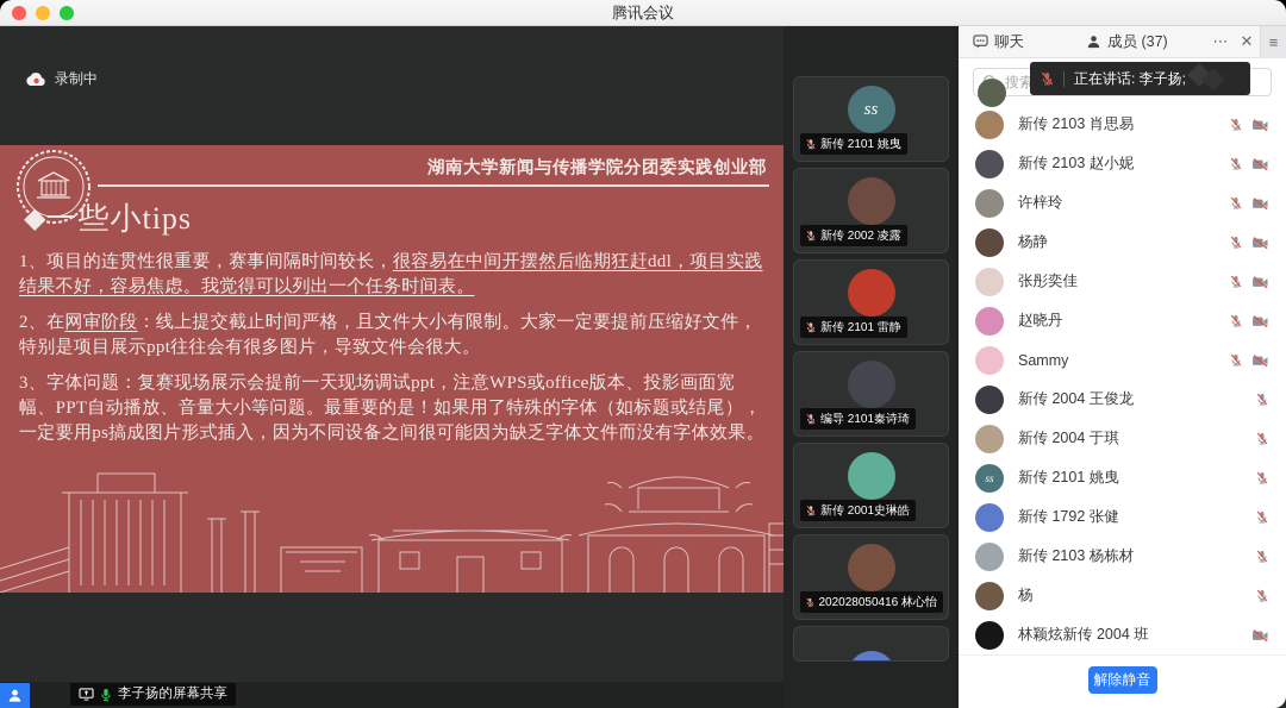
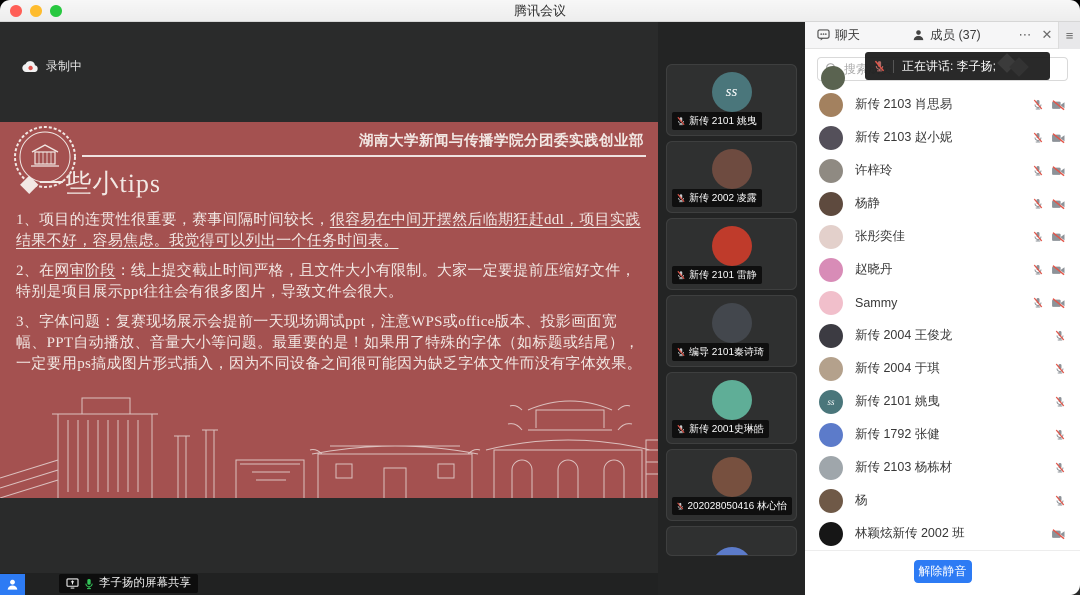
  腾讯会议
  录制中
  湖南大学新闻与传播学院分团委实践创业部
  ◆
  一些小tips
  1、项目的连贯性很重要，赛事间隔时间较长，很容易在中间开摆然后临期狂赶ddl，项目实践结果不好，容易焦虑。我觉得可以列出一个任务时间表。
  2、在网审阶段：线上提交截止时间严格，且文件大小有限制。大家一定要提前压缩好文件，特别是项目展示ppt往往会有很多图片，导致文件会很大。
  3、字体问题：复赛现场展示会提前一天现场调试ppt，注意WPS或office版本、投影画面宽幅、PPT自动播放、音量大小等问题。最重要的是！如果用了特殊的字体（如标题或结尾），一定要用ps搞成图片形式插入，因为不同设备之间很可能因为缺乏字体文件而没有字体效果。
  李子扬的屏幕共享
  ss
  新传 2101 姚曳
  新传 2002 凌露
  新传 2101 雷静
  编导 2101秦诗琦
  新传 2001史琳皓
  202028050416 林心怡
  聊天
  成员 (37)
  ⋯
  ✕
  ≡
  正在讲话: 李子扬;
  新传 2103 肖思易
  新传 2103 赵小妮
  许梓玲
  杨静
  张彤奕佳
  赵晓丹
  Sammy
  新传 2004 王俊龙
  新传 2004 于琪
  ss
  新传 2101 姚曳
  新传 1792 张健
  新传 2103 杨栋材
  杨
- 林颖炫新传 2004 班
+ 林颖炫新传 2002 班
  解除静音
